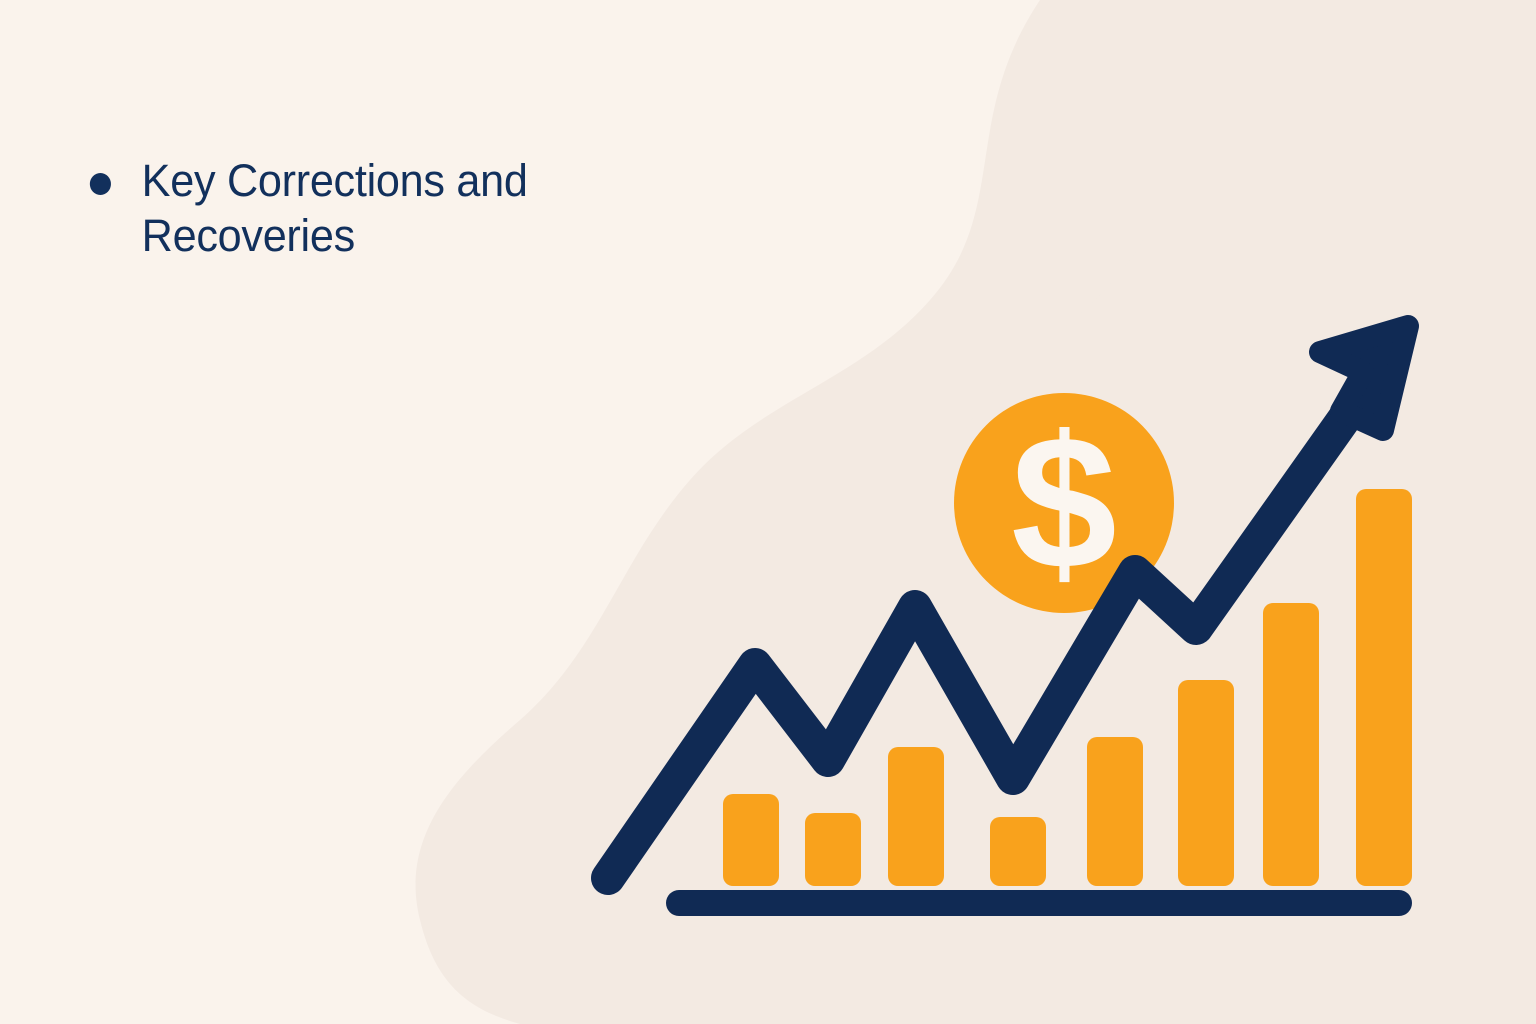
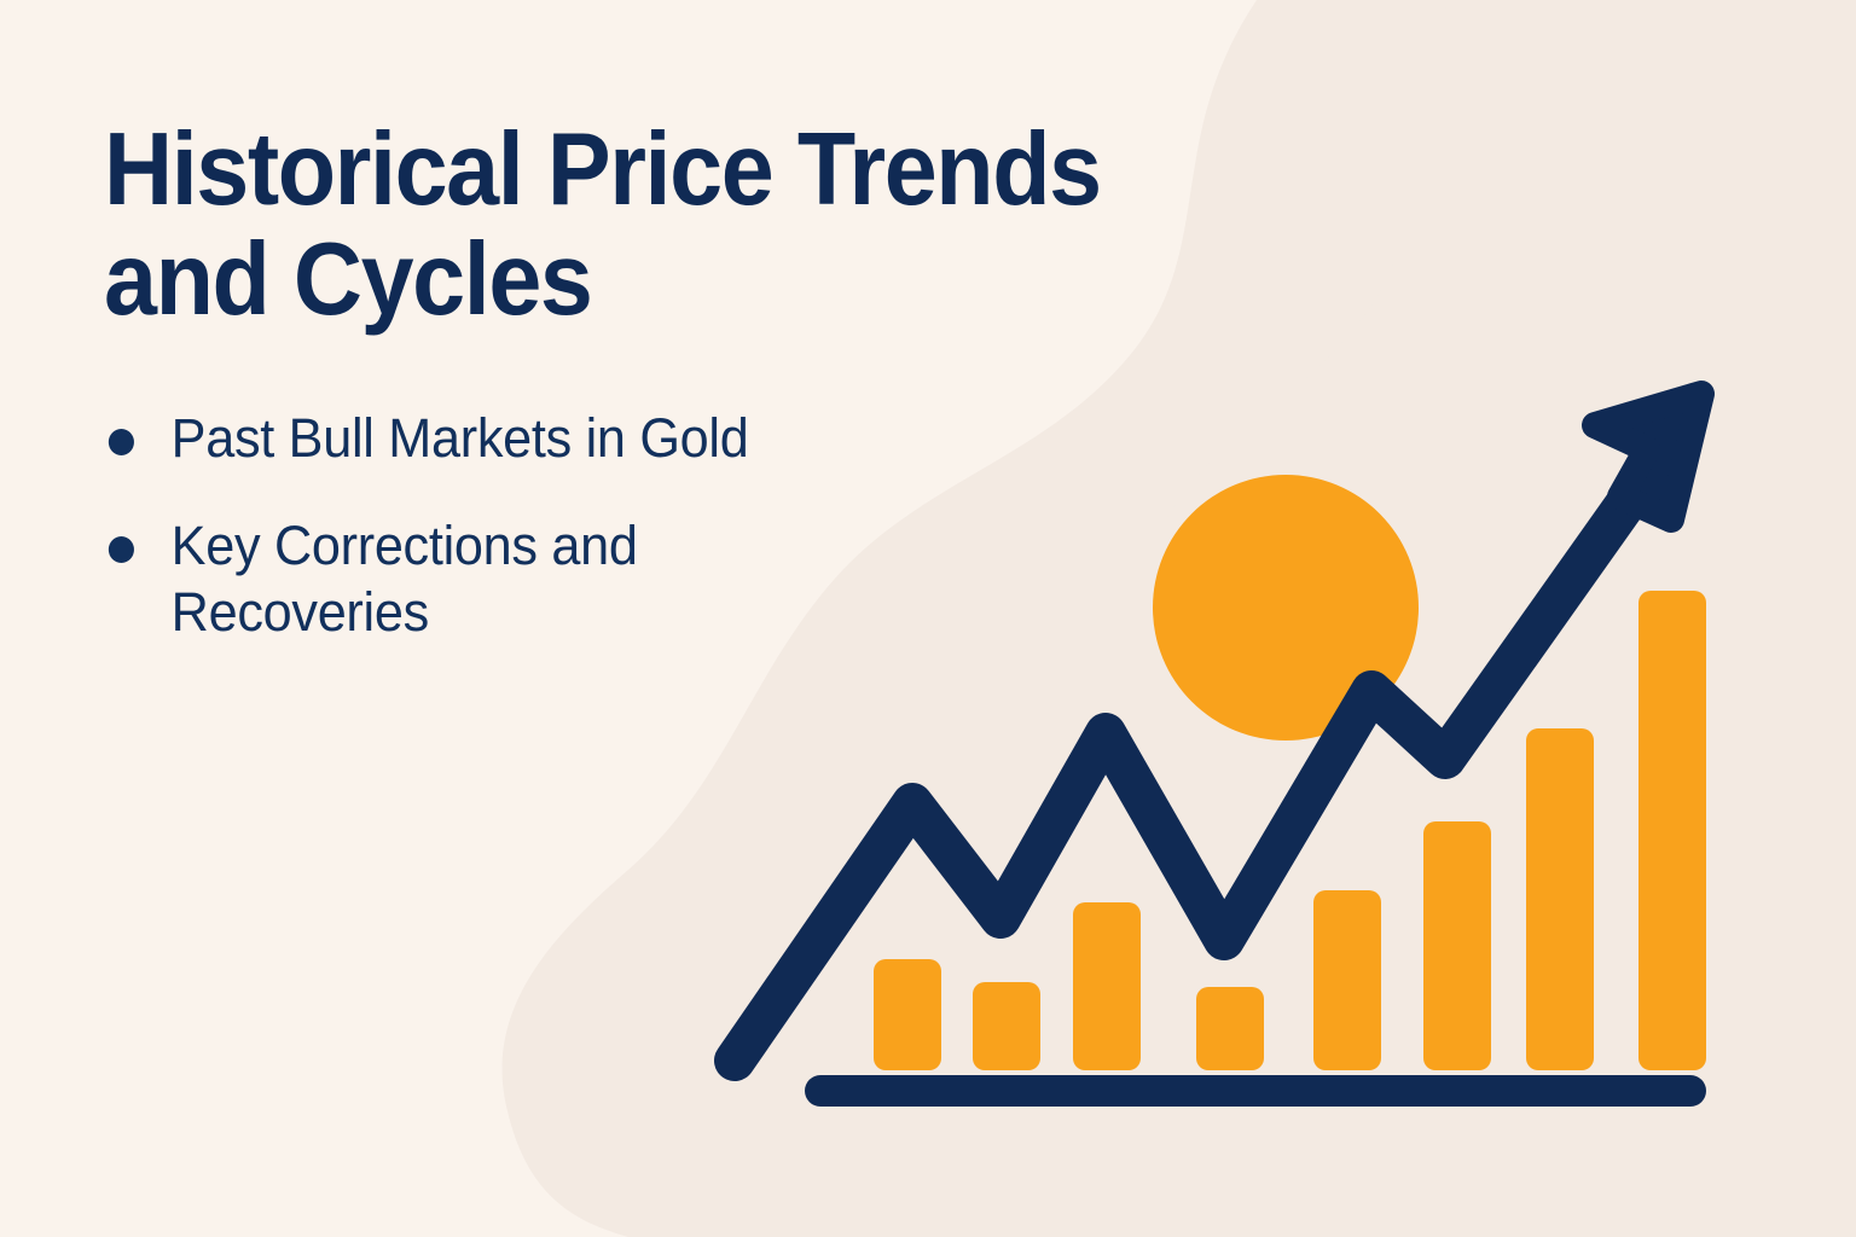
+ Historical Price Trends
+ and Cycles
+ Past Bull Markets in Gold
  Key Corrections and Recoveries
- $
